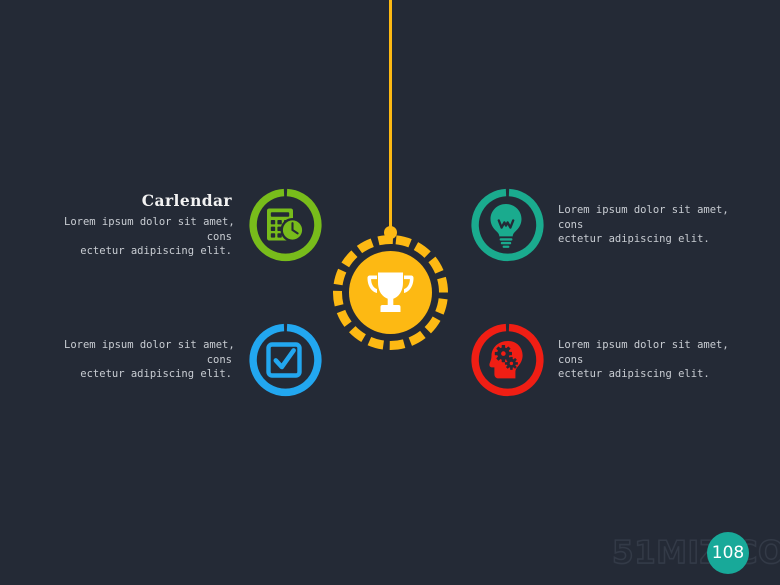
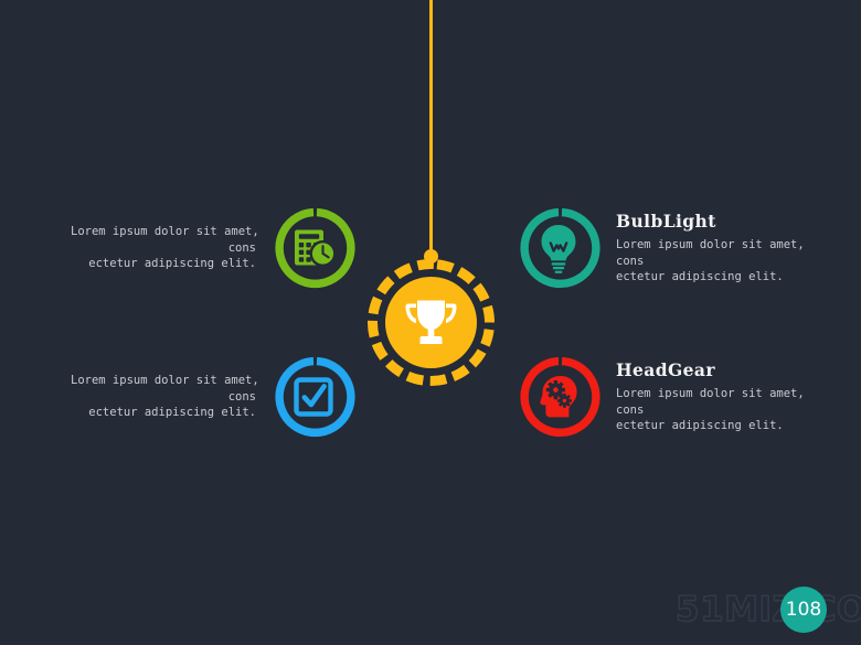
- Carlendar
  Lorem ipsum dolor sit amet,
  cons
  ectetur adipiscing elit.
+ BulbLight
  Lorem ipsum dolor sit amet,
  cons
  ectetur adipiscing elit.
  Lorem ipsum dolor sit amet,
  cons
  ectetur adipiscing elit.
+ HeadGear
  Lorem ipsum dolor sit amet,
  cons
  ectetur adipiscing elit.
  108
